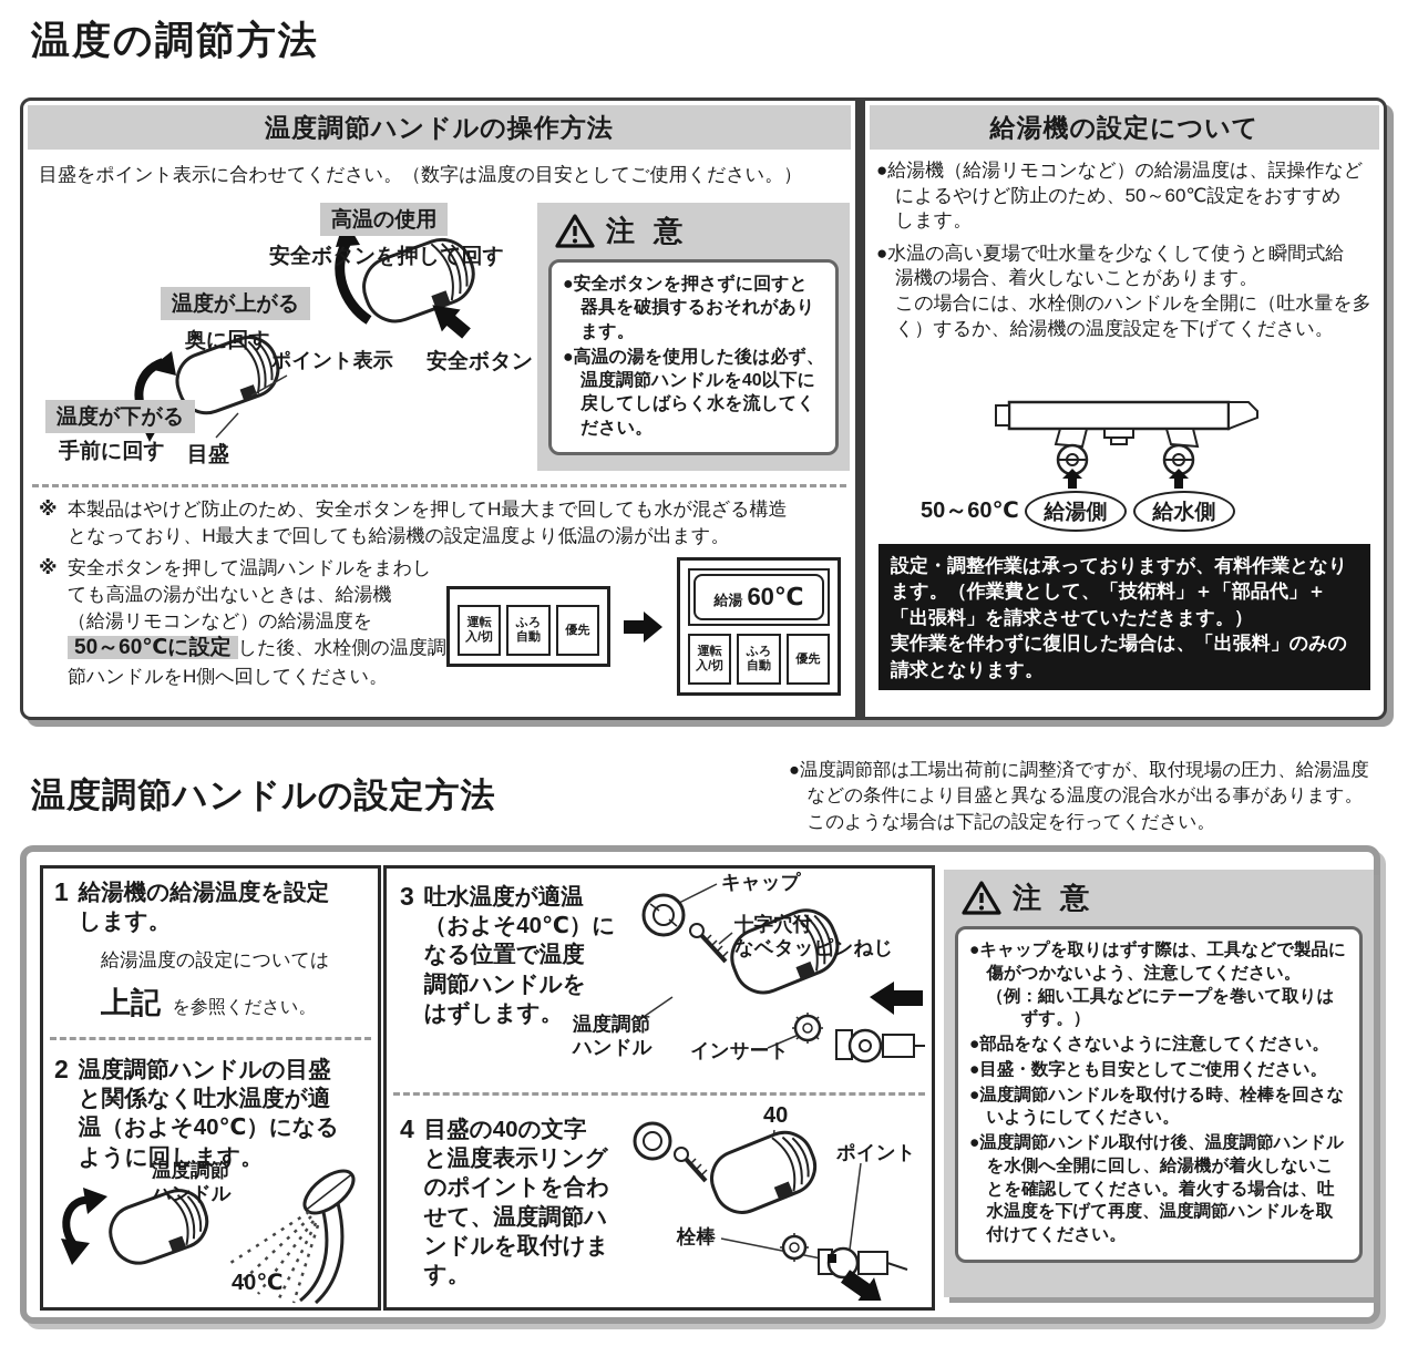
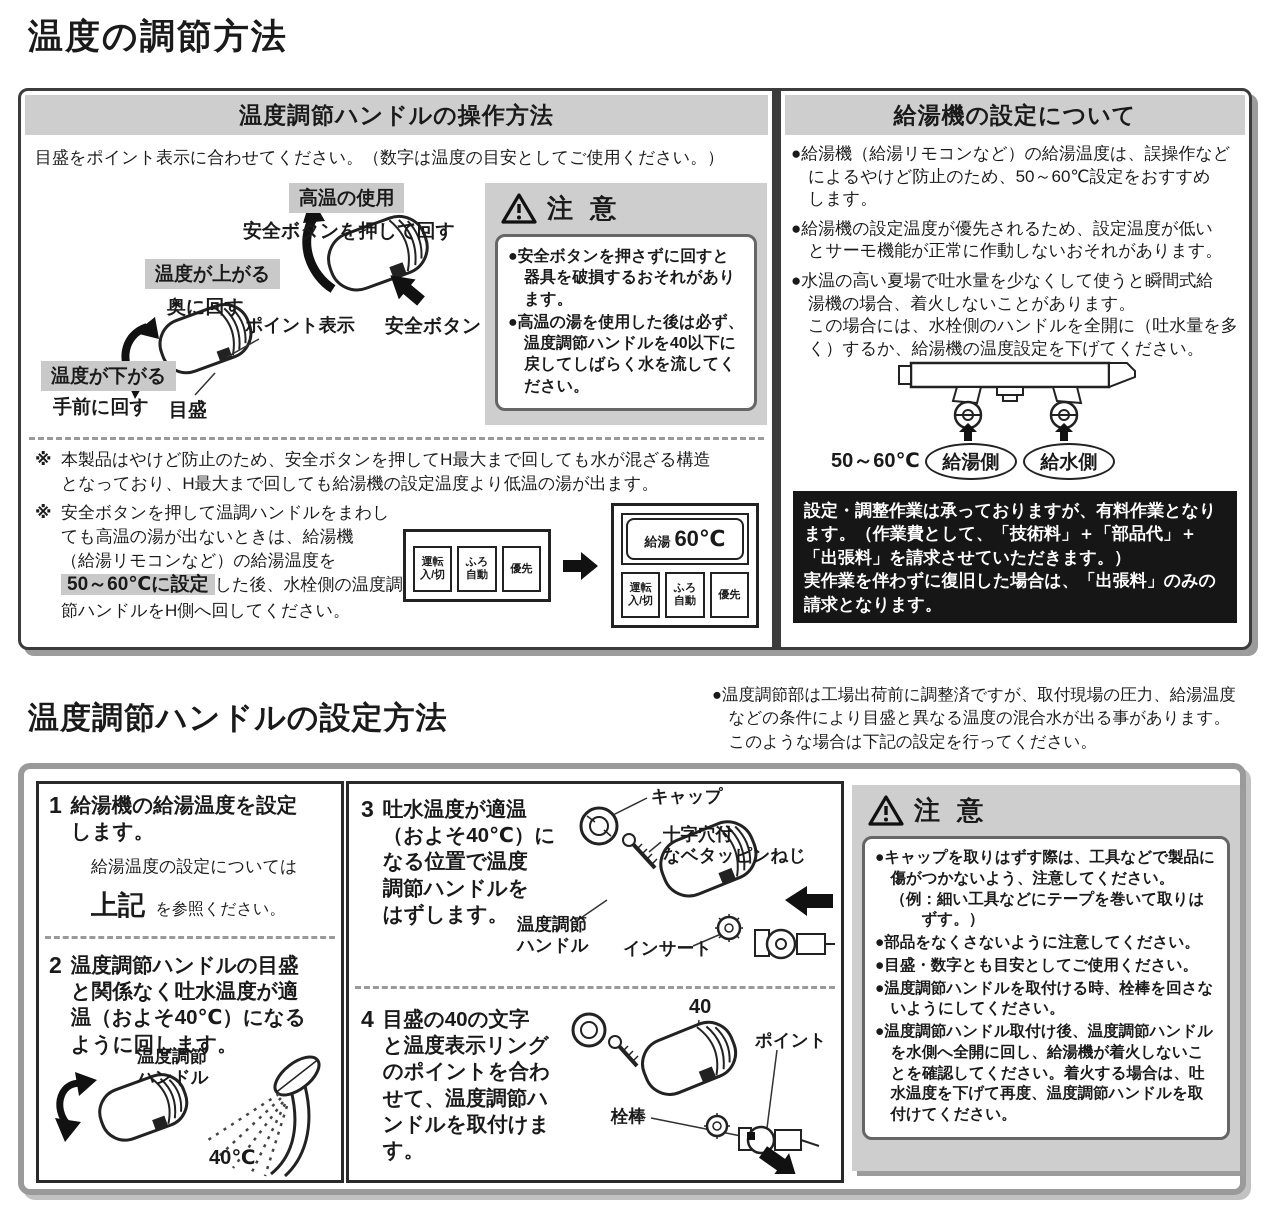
  温度の調節方法
  温度調節ハンドルの操作方法
  目盛をポイント表示に合わせてください。（数字は温度の目安としてご使用ください。）
  高温の使用
  安全ボタンを押して回す
  温度が上がる
  奥に回す
  ポイント表示
  安全ボタン
  温度が下がる
  手前に回す
  目盛
  注 意
  ●安全ボタンを押さずに回すと器具を破損するおそれがあります。
  ●高温の湯を使用した後は必ず、温度調節ハンドルを40以下に戻してしばらく水を流してください。
  ※
  本製品はやけど防止のため、安全ボタンを押してH最大まで回しても水が混ざる構造
  となっており、H最大まで回しても給湯機の設定温度より低温の湯が出ます。
  ※
  安全ボタンを押して温調ハンドルをまわし
  ても高温の湯が出ないときは、給湯機
  （給湯リモコンなど）の給湯温度を
  50～60℃に設定 した後、水栓側の温度調節ハンドルをH側へ回してください。
  運転
  入/切
  ふろ
  自動
  優先
  給湯 60℃
  運転
  入/切
  ふろ
  自動
  優先
  給湯機の設定について
  ●給湯機（給湯リモコンなど）の給湯温度は、誤操作など
  によるやけど防止のため、50～60℃設定をおすすめ
  します。
+ ●給湯機の設定温度が優先されるため、設定温度が低い
+ とサーモ機能が正常に作動しないおそれがあります。
  ●水温の高い夏場で吐水量を少なくして使うと瞬間式給
  湯機の場合、着火しないことがあります。
  この場合には、水栓側のハンドルを全開に（吐水量を多
  く）するか、給湯機の温度設定を下げてください。
  50～60℃
  給湯側
  給水側
  設定・調整作業は承っておりますが、有料作業となります。（作業費として、「技術料」＋「部品代」＋「出張料」を請求させていただきます。）
  実作業を伴わずに復旧した場合は、「出張料」のみの請求となります。
  温度調節ハンドルの設定方法
  ●温度調節部は工場出荷前に調整済ですが、取付現場の圧力、給湯温度
  などの条件により目盛と異なる温度の混合水が出る事があります。
  このような場合は下記の設定を行ってください。
  1
  給湯機の給湯温度を設定
  します。
  給湯温度の設定については
  上記 を参照ください。
  2
  温度調節ハンドルの目盛
  と関係なく吐水温度が適
  温（およそ40℃）になる
  ように回します。
  温度調節
  ハンドル
  40℃
  3
  吐水温度が適温
  （およそ40℃）に
  なる位置で温度
  調節ハンドルを
  はずします。
  キャップ
  十字穴付
  なベタッピンねじ
  温度調節
  ハンドル
  インサート
  4
  目盛の40の文字
  と温度表示リング
  のポイントを合わ
  せて、温度調節ハ
  ンドルを取付けます。
  40
  ポイント
  栓棒
  注 意
  ●キャップを取りはずす際は、工具などで製品に傷がつかないよう、注意してください。
  （例：細い工具などにテープを巻いて取りは
  ずす。）
  ●部品をなくさないように注意してください。
  ●目盛・数字とも目安としてご使用ください。
  ●温度調節ハンドルを取付ける時、栓棒を回さないようにしてください。
  ●温度調節ハンドル取付け後、温度調節ハンドルを水側へ全開に回し、給湯機が着火しないことを確認してください。着火する場合は、吐水温度を下げて再度、温度調節ハンドルを取付けてください。
